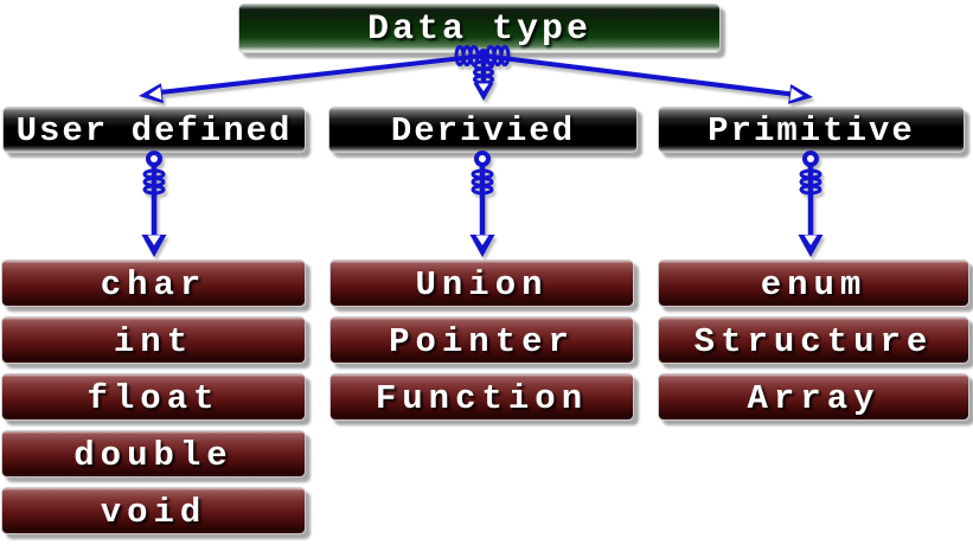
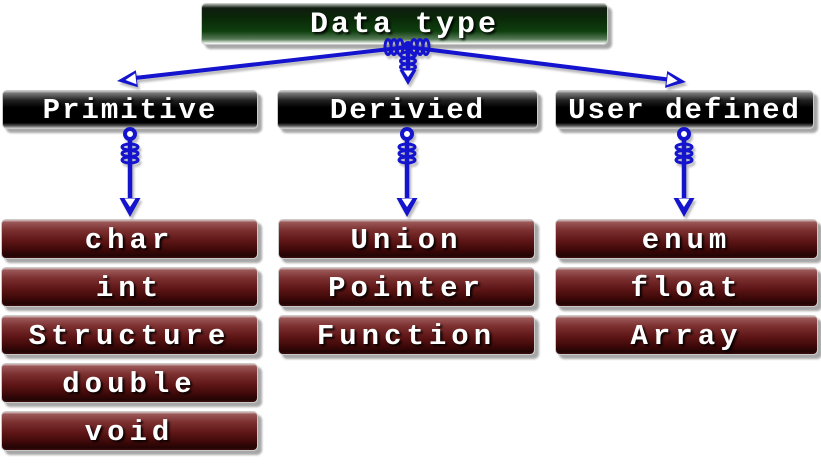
  Data type
- User defined
+ Primitive
  Derivied
- Primitive
+ User defined
  char
  int
- float
+ Structure
  double
  void
  Union
  Pointer
  Function
  enum
- Structure
+ float
  Array
